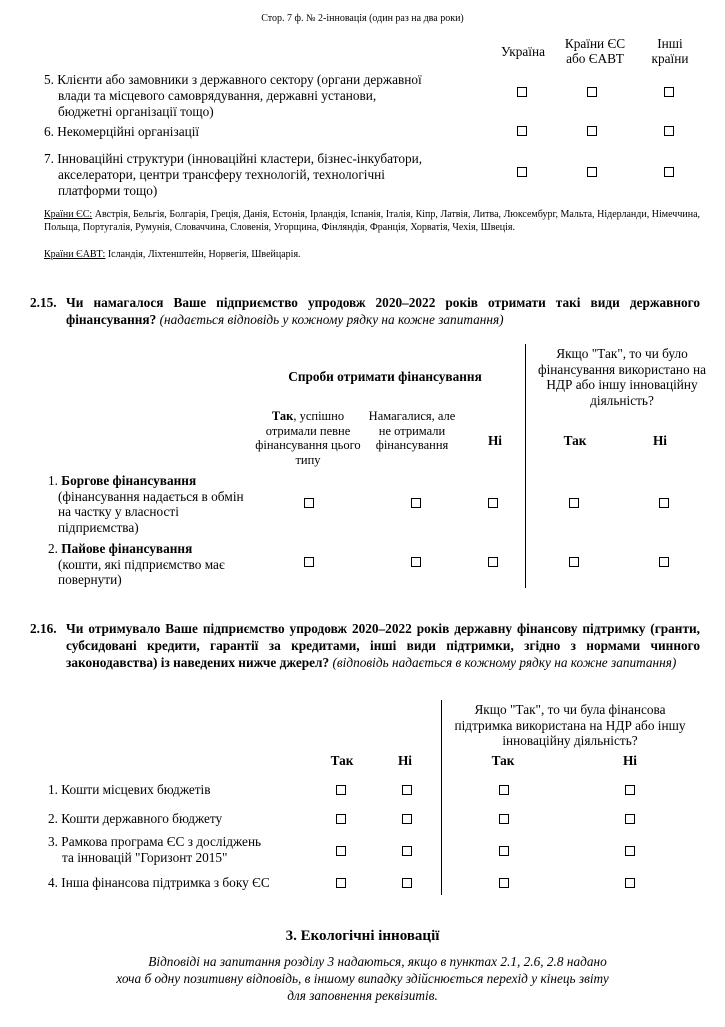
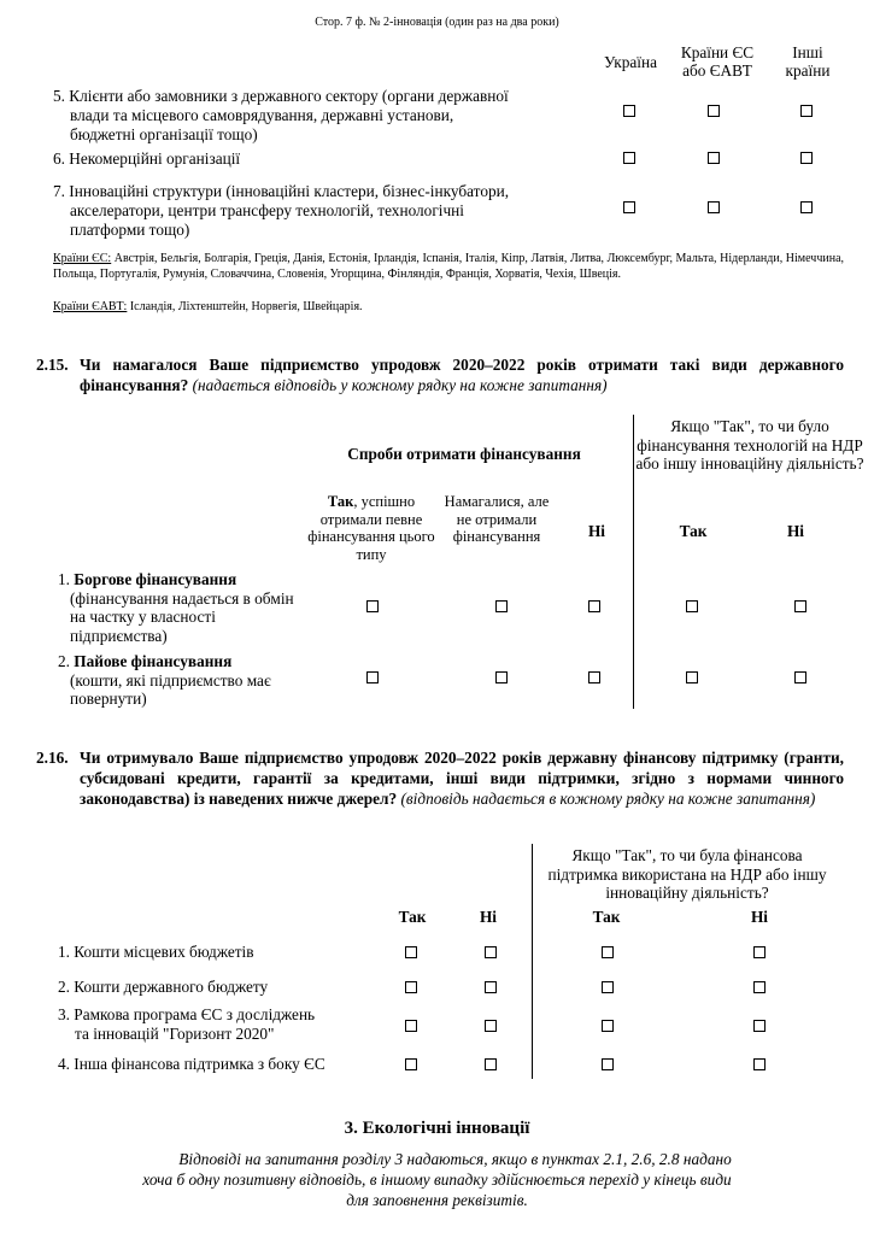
  Стор. 7 ф. № 2-інновація (один раз на два роки)
  Україна
  Країни ЄС
  або ЄАВТ
  Інші
  країни
  5. Клієнти або замовники з державного сектору (органи державної
  влади та місцевого самоврядування, державні установи,
  бюджетні організації тощо)
  6. Некомерційні організації
  7. Інноваційні структури (інноваційні кластери, бізнес-інкубатори,
  акселератори, центри трансферу технологій, технологічні
  платформи тощо)
  Країни ЄС: Австрія, Бельгія, Болгарія, Греція, Данія, Естонія, Ірландія, Іспанія, Італія, Кіпр, Латвія, Литва, Люксембург, Мальта, Нідерланди, Німеччина, Польща, Португалія, Румунія, Словаччина, Словенія, Угорщина, Фінляндія, Франція, Хорватія, Чехія, Швеція.
  Країни ЄАВТ: Ісландія, Ліхтенштейн, Норвегія, Швейцарія.
  2.15.
  Чи намагалося Ваше підприємство упродовж 2020–2022 років отримати такі види державного фінансування? (надається відповідь у кожному рядку на кожне запитання)
  Спроби отримати фінансування
- Якщо "Так", то чи було фінансування використано на НДР або іншу інноваційну діяльність?
+ Якщо "Так", то чи було фінансування технологій на НДР або іншу інноваційну діяльність?
  Так, успішно отримали певне фінансування цього типу
  Намагалися, але не отримали фінансування
  Ні
  Так
  Ні
  1. Боргове фінансування
  (фінансування надається в обмін на частку у власності підприємства)
  2. Пайове фінансування
  (кошти, які підприємство має повернути)
  2.16.
  Чи отримувало Ваше підприємство упродовж 2020–2022 років державну фінансову підтримку (гранти, субсидовані кредити, гарантії за кредитами, інші види підтримки, згідно з нормами чинного законодавства) із наведених нижче джерел? (відповідь надається в кожному рядку на кожне запитання)
  Якщо "Так", то чи була фінансова підтримка використана на НДР або іншу інноваційну діяльність?
  Так
  Ні
  Так
  Ні
  1. Кошти місцевих бюджетів
  2. Кошти державного бюджету
  3. Рамкова програма ЄС з досліджень
- та інновацій "Горизонт 2015"
+ та інновацій "Горизонт 2020"
  4. Інша фінансова підтримка з боку ЄС
  3. Екологічні інновації
  Відповіді на запитання розділу 3 надаються, якщо в пунктах 2.1, 2.6, 2.8 надано
- хоча б одну позитивну відповідь, в іншому випадку здійснюється перехід у кінець звіту
+ хоча б одну позитивну відповідь, в іншому випадку здійснюється перехід у кінець види
  для заповнення реквізитів.
